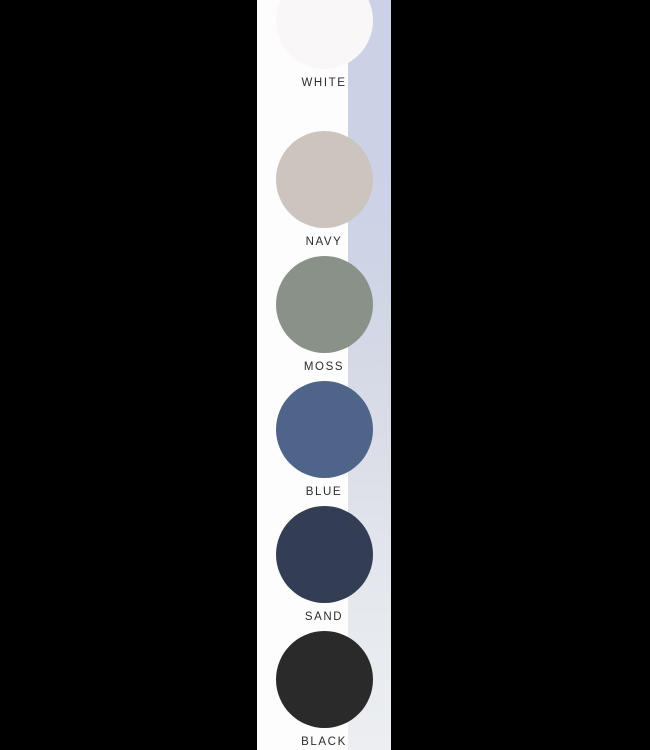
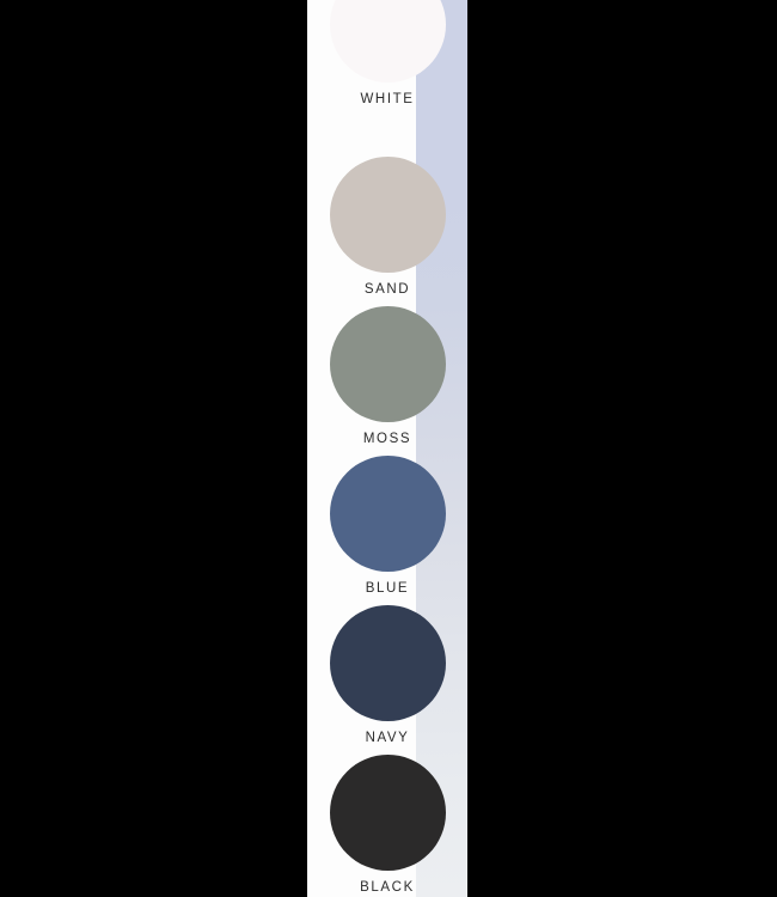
  WHITE
- NAVY
+ SAND
  MOSS
  BLUE
- SAND
+ NAVY
  BLACK
